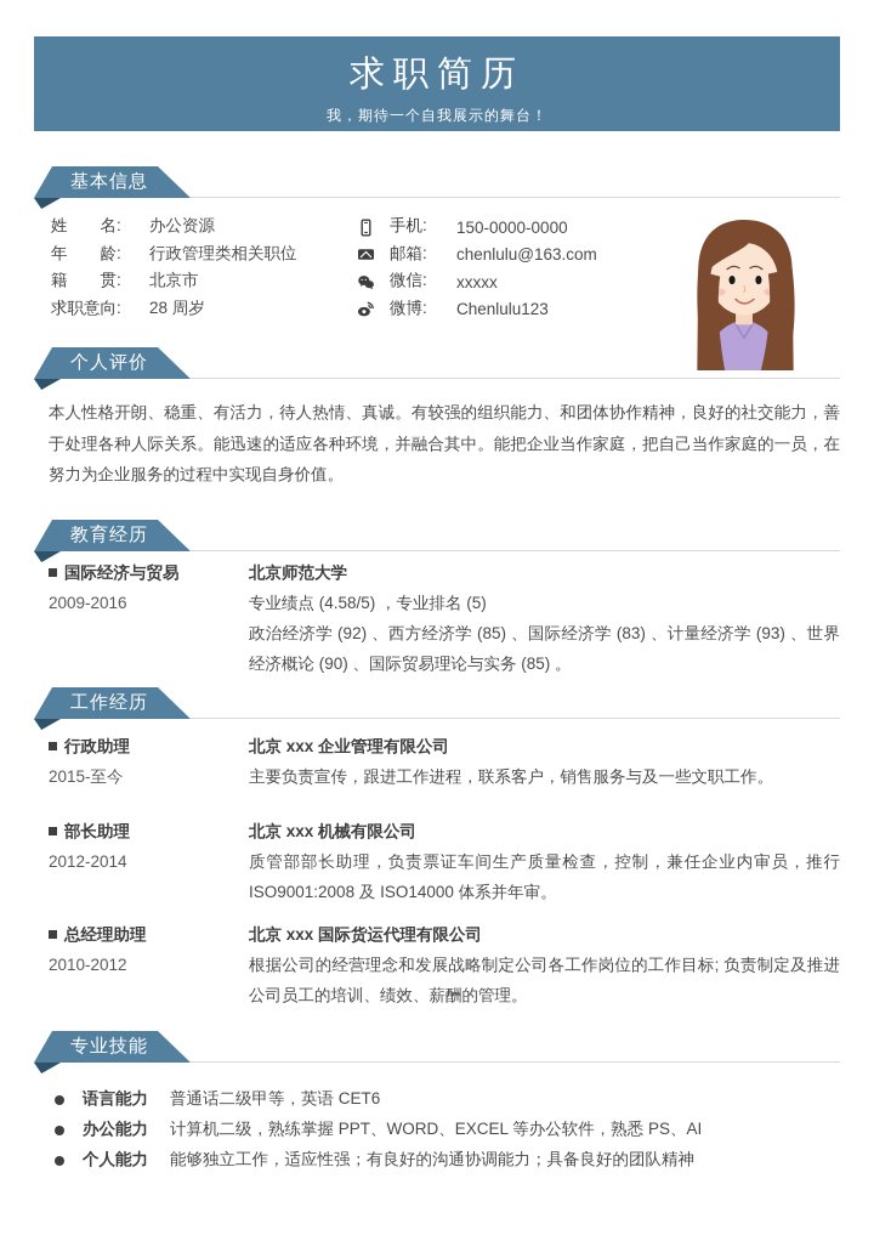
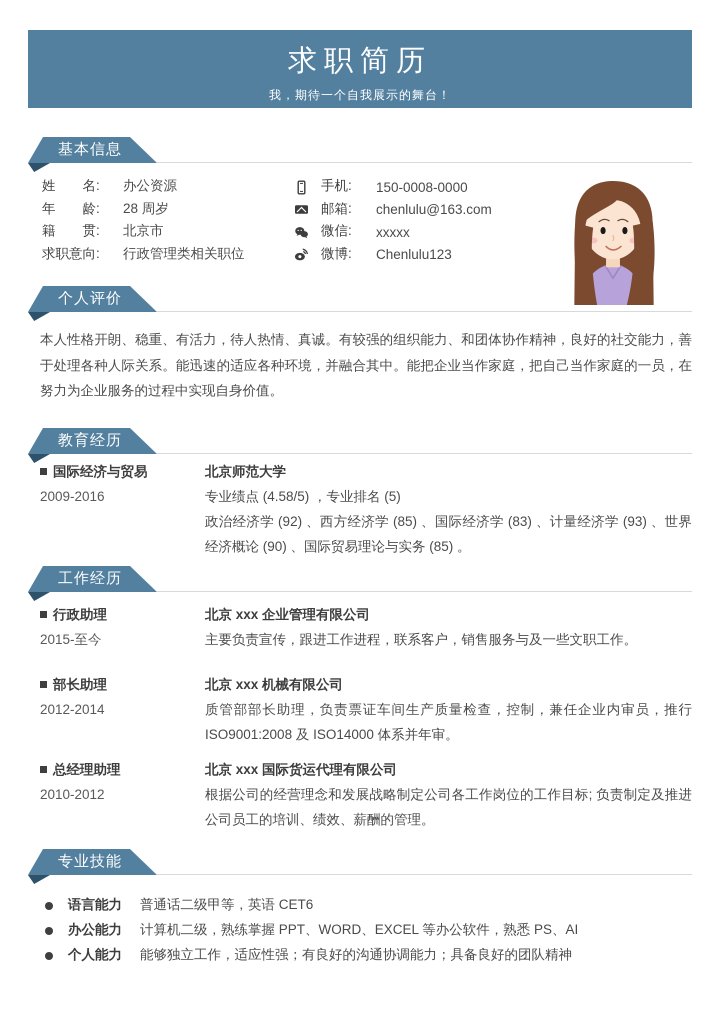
  求职简历
  我，期待一个自我展示的舞台！
  基本信息
  姓 名:
  办公资源
  年 龄:
- 行政管理类相关职位
+ 28 周岁
  籍 贯:
  北京市
  求职意向:
- 28 周岁
+ 行政管理类相关职位
  手机:
- 150-0000-0000
+ 150-0008-0000
  邮箱:
  chenlulu@163.com
  微信:
  xxxxx
  微博:
  Chenlulu123
  个人评价
  本人性格开朗、稳重、有活力，待人热情、真诚。有较强的组织能力、和团体协作精神，良好的社交能力，善于处理各种人际关系。能迅速的适应各种环境，并融合其中。能把企业当作家庭，把自己当作家庭的一员，在努力为企业服务的过程中实现自身价值。
  教育经历
  国际经济与贸易
  2009-2016
  北京师范大学
  专业绩点 (4.58/5) ，专业排名 (5)
  政治经济学 (92) 、西方经济学 (85) 、国际经济学 (83) 、计量经济学 (93) 、世界经济概论 (90) 、国际贸易理论与实务 (85) 。
  工作经历
  行政助理
  2015-至今
  北京 xxx 企业管理有限公司
  主要负责宣传，跟进工作进程，联系客户，销售服务与及一些文职工作。
  部长助理
  2012-2014
  北京 xxx 机械有限公司
  质管部部长助理，负责票证车间生产质量检查，控制，兼任企业内审员，推行 ISO9001:2008 及 ISO14000 体系并年审。
  总经理助理
  2010-2012
  北京 xxx 国际货运代理有限公司
  根据公司的经营理念和发展战略制定公司各工作岗位的工作目标; 负责制定及推进公司员工的培训、绩效、薪酬的管理。
  专业技能
  语言能力
  普通话二级甲等，英语 CET6
  办公能力
  计算机二级，熟练掌握 PPT、WORD、EXCEL 等办公软件，熟悉 PS、AI
  个人能力
  能够独立工作，适应性强；有良好的沟通协调能力；具备良好的团队精神
